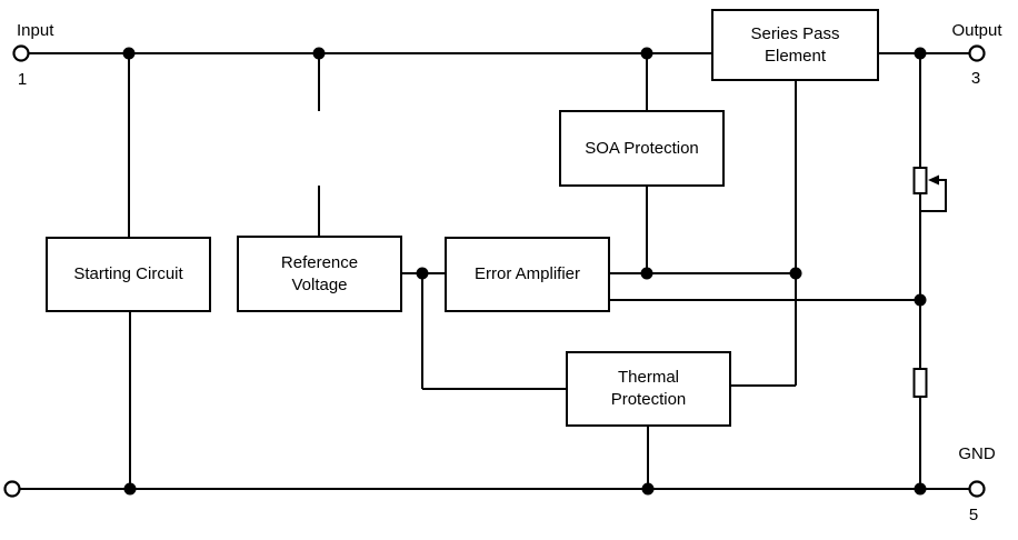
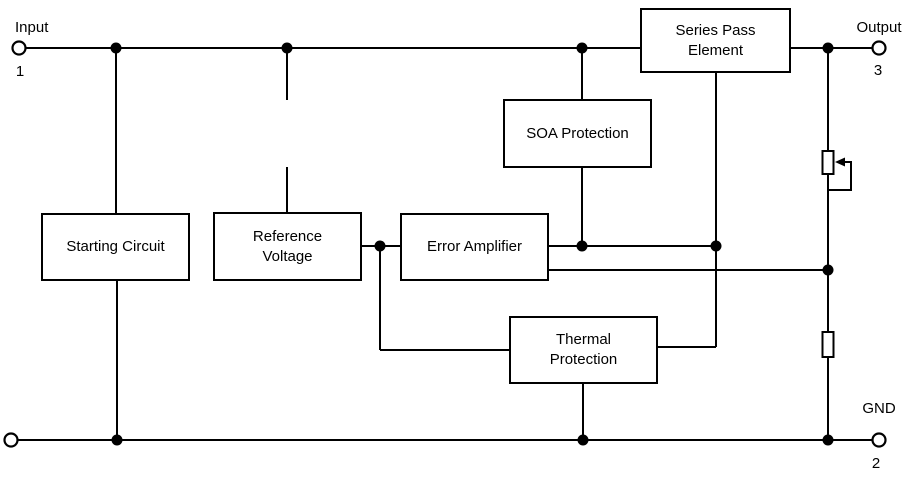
  Series Pass
  Element
  SOA Protection
  Starting Circuit
  Reference
  Voltage
  Error Amplifier
  Thermal
  Protection
  Input
  1
  Output
  3
  GND
- 5
+ 2
